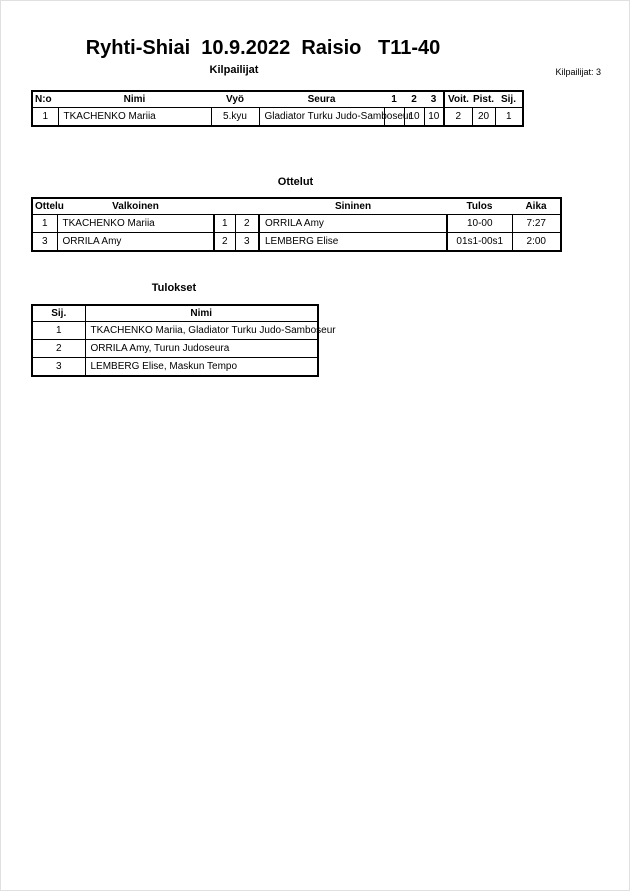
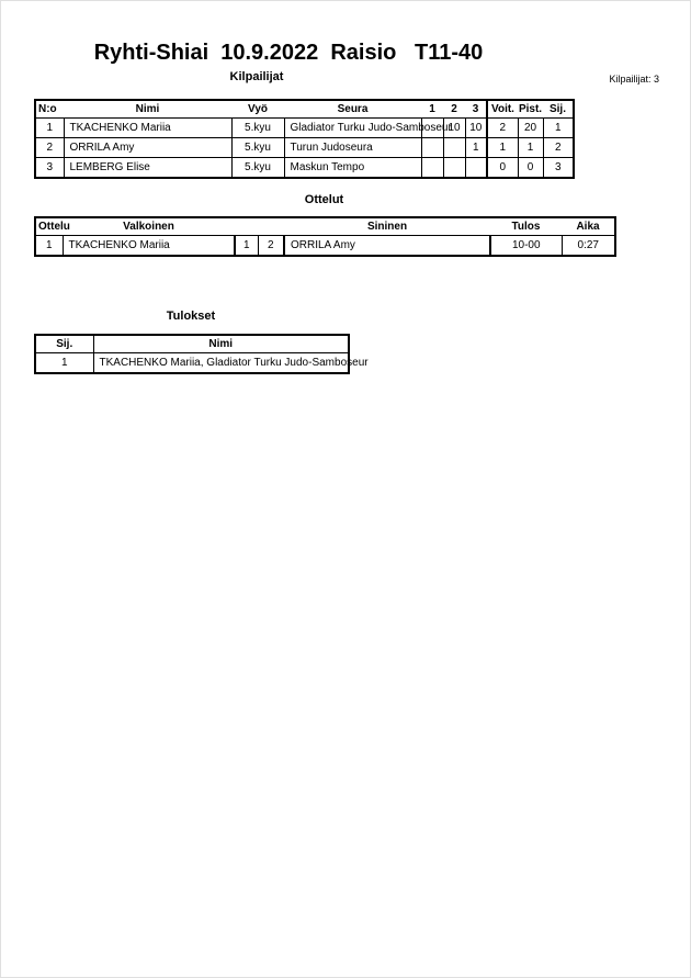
  Ryhti-Shiai 10.9.2022 Raisio T11-40
  Kilpailijat
  Kilpailijat: 3
  N:o	Nimi	Vyö	Seura	1	2	3	Voit.	Pist.	Sij.
  1	TKACHENKO Mariia	5.kyu	Gladiator Turku Judo-Samboseur		10	10	2	20	1
+ 2	ORRILA Amy	5.kyu	Turun Judoseura			1	1	1	2
+ 3	LEMBERG Elise	5.kyu	Maskun Tempo				0	0	3
  Ottelut
  Ottelu	Valkoinen		Sininen	Tulos	Aika
- 1	TKACHENKO Mariia	1	2	ORRILA Amy	10-00	7:27
+ 1	TKACHENKO Mariia	1	2	ORRILA Amy	10-00	0:27
- 3	ORRILA Amy	2	3	LEMBERG Elise	01s1-00s1	2:00
  Tulokset
  Sij.	Nimi
  1	TKACHENKO Mariia, Gladiator Turku Judo-Samboseur
- 2	ORRILA Amy, Turun Judoseura
- 3	LEMBERG Elise, Maskun Tempo
